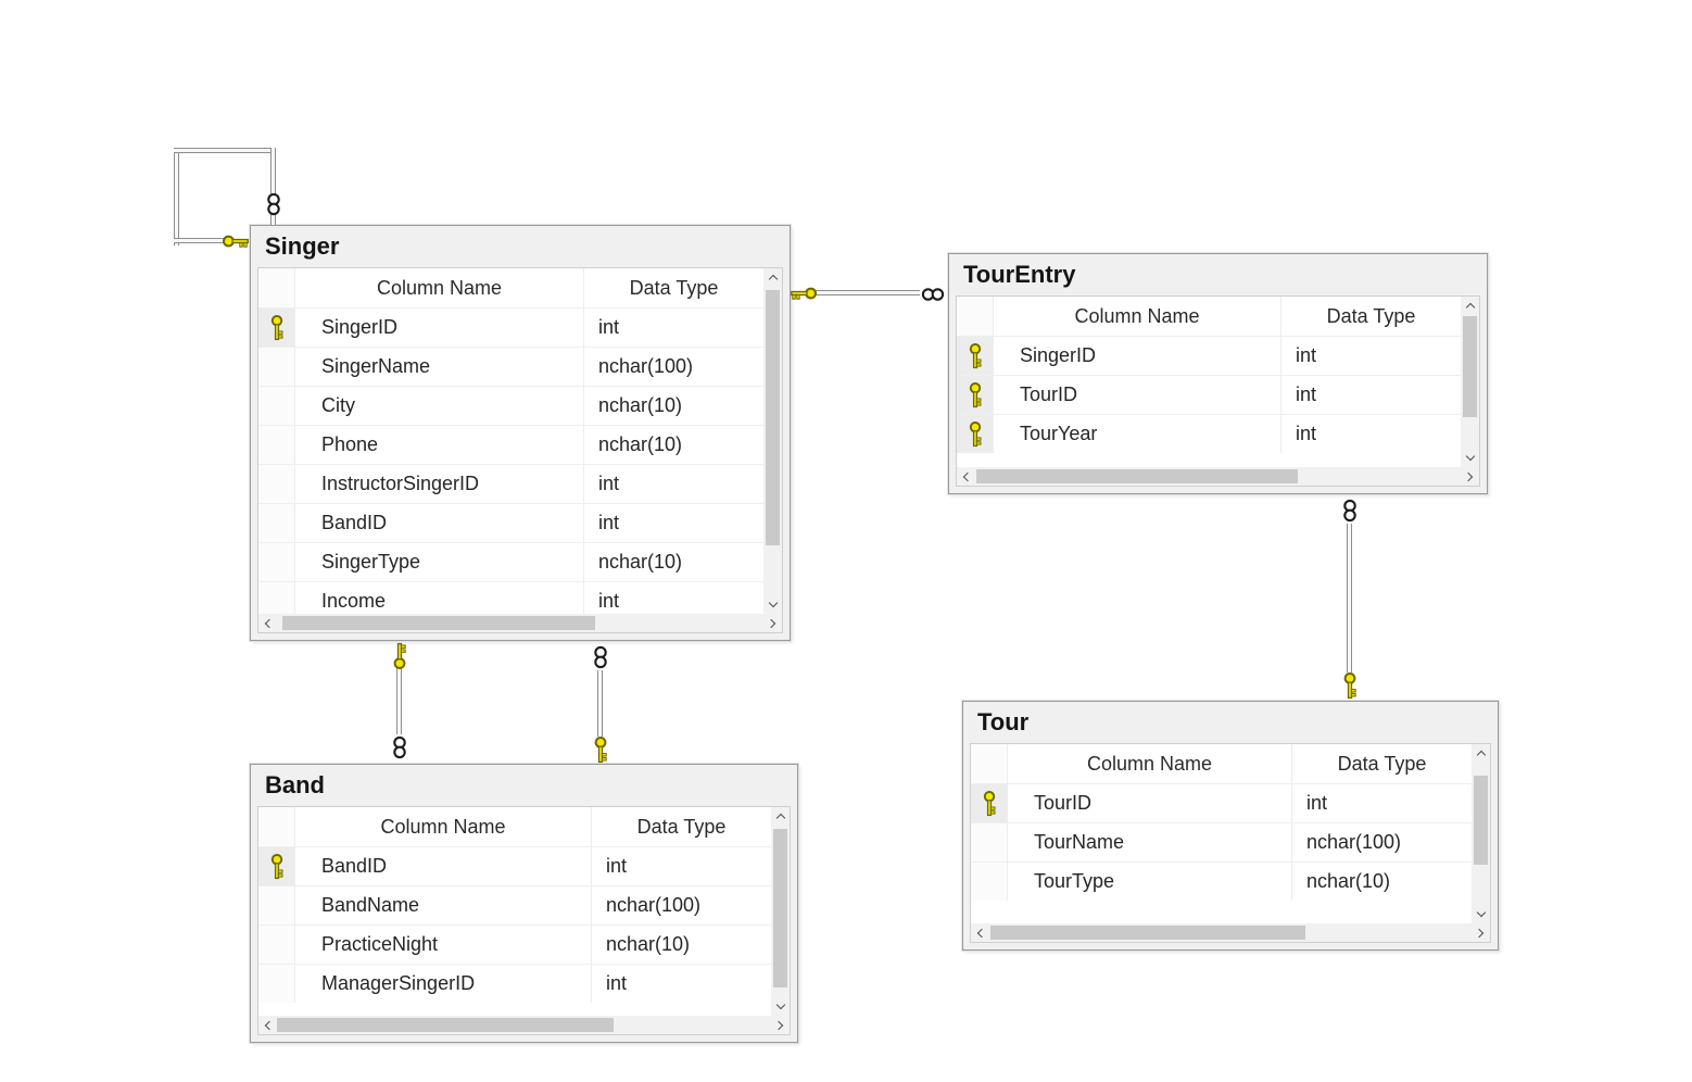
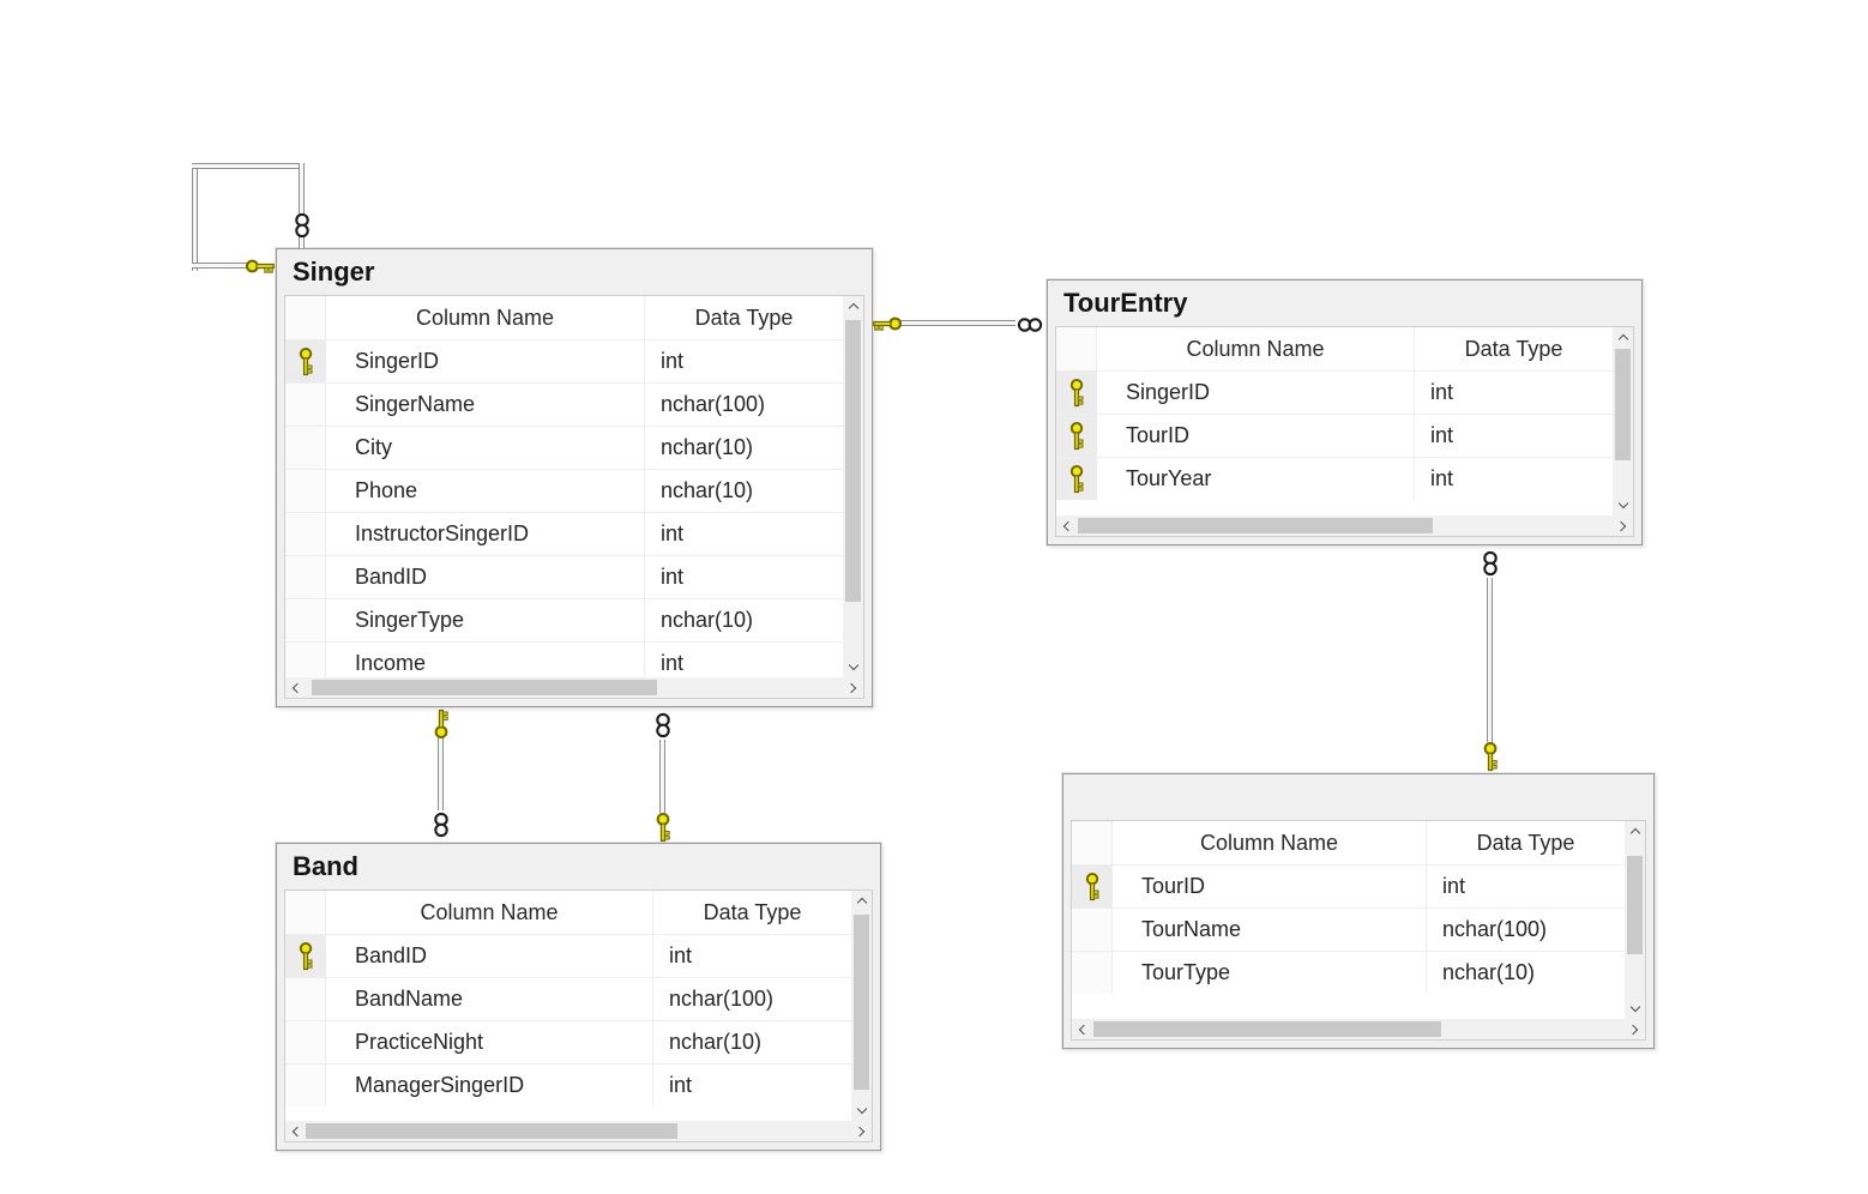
  Singer
  Column Name
  Data Type
  SingerID
  int
  SingerName
  nchar(100)
  City
  nchar(10)
  Phone
  nchar(10)
  InstructorSingerID
  int
  BandID
  int
  SingerType
  nchar(10)
  Income
  int
  TourEntry
  Column Name
  Data Type
  SingerID
  int
  TourID
  int
  TourYear
  int
  Band
  Column Name
  Data Type
  BandID
  int
  BandName
  nchar(100)
  PracticeNight
  nchar(10)
  ManagerSingerID
  int
- Tour
  Column Name
  Data Type
  TourID
  int
  TourName
  nchar(100)
  TourType
  nchar(10)
